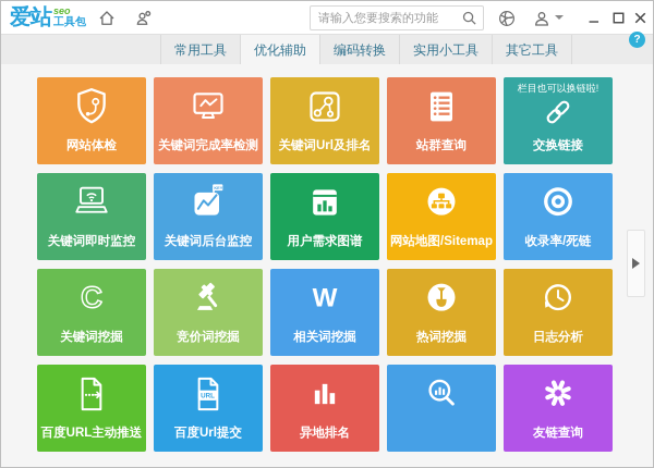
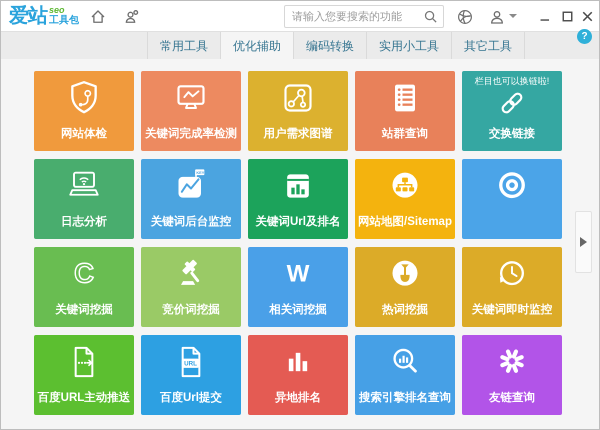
  爱站
  seo
  工具包
  请输入您要搜索的功能
  常用工具
  优化辅助
  编码转换
  实用小工具
  其它工具
  ?
  网站体检
  关键词完成率检测
- 关键词Url及排名
+ 用户需求图谱
  站群查询
  栏目也可以换链啦!
  交换链接
- 关键词即时监控
+ 日志分析
  关键词后台监控
- 用户需求图谱
+ 关键词Url及排名
  网站地图/Sitemap
- 收录率/死链
  C
  关键词挖掘
  竞价词挖掘
  W
  相关词挖掘
  热词挖掘
- 日志分析
+ 关键词即时监控
  百度URL主动推送
  百度Url提交
  异地排名
+ 搜索引擎排名查询
  友链查询
